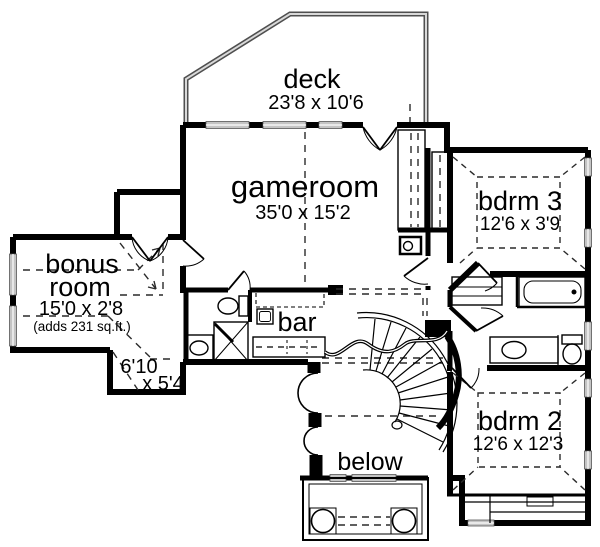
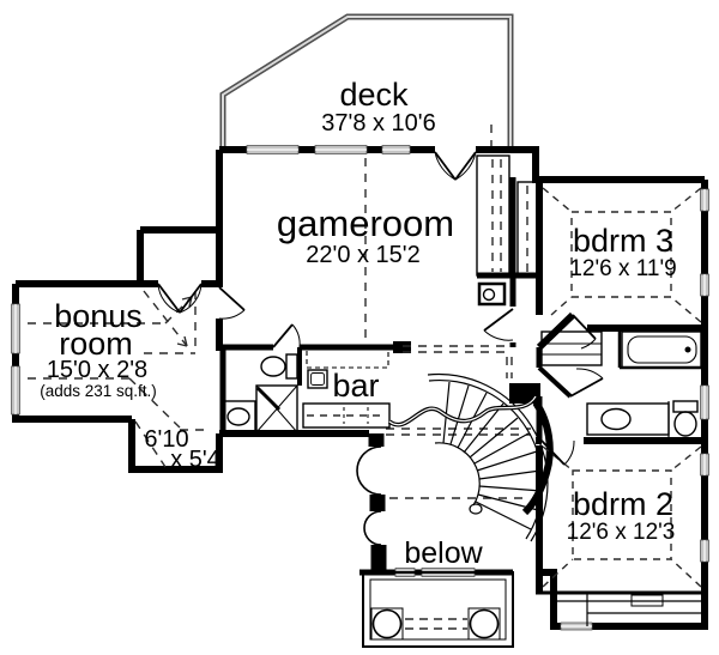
  deck
- 23'8 x 10'6
+ 37'8 x 10'6
  gameroom
- 35'0 x 15'2
+ 22'0 x 15'2
  bdrm 3
- 12'6 x 3'9
+ 12'6 x 11'9
  bonus
  room
  15'0 x 2'8
  (adds 231 sq.ft.)
  6'10
  x 5'4
  bar
  below
  bdrm 2
  12'6 x 12'3
